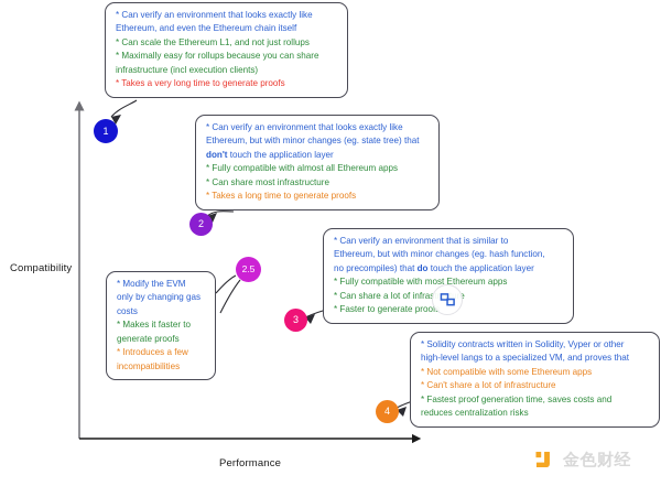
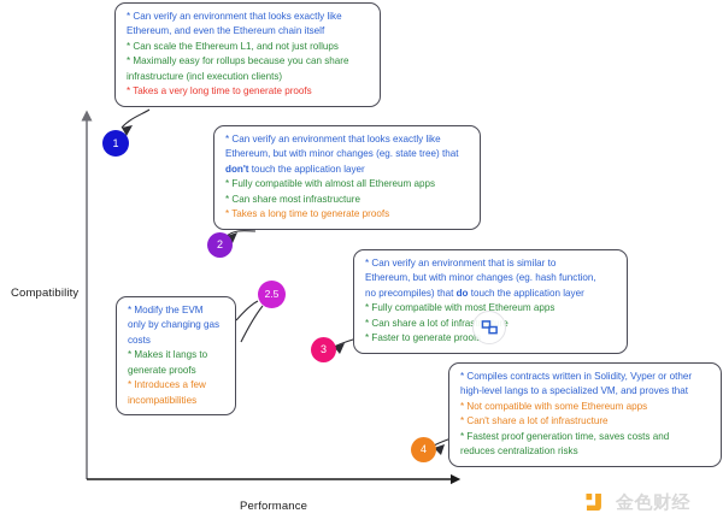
  Compatibility
  Performance
  * Can verify an environment that looks exactly like
  Ethereum, and even the Ethereum chain itself
  * Can scale the Ethereum L1, and not just rollups
  * Maximally easy for rollups because you can share
  infrastructure (incl execution clients)
  * Takes a very long time to generate proofs
  * Can verify an environment that looks exactly like
  Ethereum, but with minor changes (eg. state tree) that
  don't touch the application layer
  * Fully compatible with almost all Ethereum apps
  * Can share most infrastructure
  * Takes a long time to generate proofs
  * Can verify an environment that is similar to
  Ethereum, but with minor changes (eg. hash function,
  no precompiles) that do touch the application layer
  * Fully compatible with most Ethereum apps
  * Faster to generate proo
- * Solidity contracts written in Solidity, Vyper or other
+ * Compiles contracts written in Solidity, Vyper or other
  high-level langs to a specialized VM, and proves that
  * Not compatible with some Ethereum apps
  * Can't share a lot of infrastructure
  * Fastest proof generation time, saves costs and
  reduces centralization risks
  * Modify the EVM
  only by changing gas
  costs
- * Makes it faster to
+ * Makes it langs to
  generate proofs
  * Introduces a few
  incompatibilities
  1
  2
  2.5
  3
  4
  金色财经
